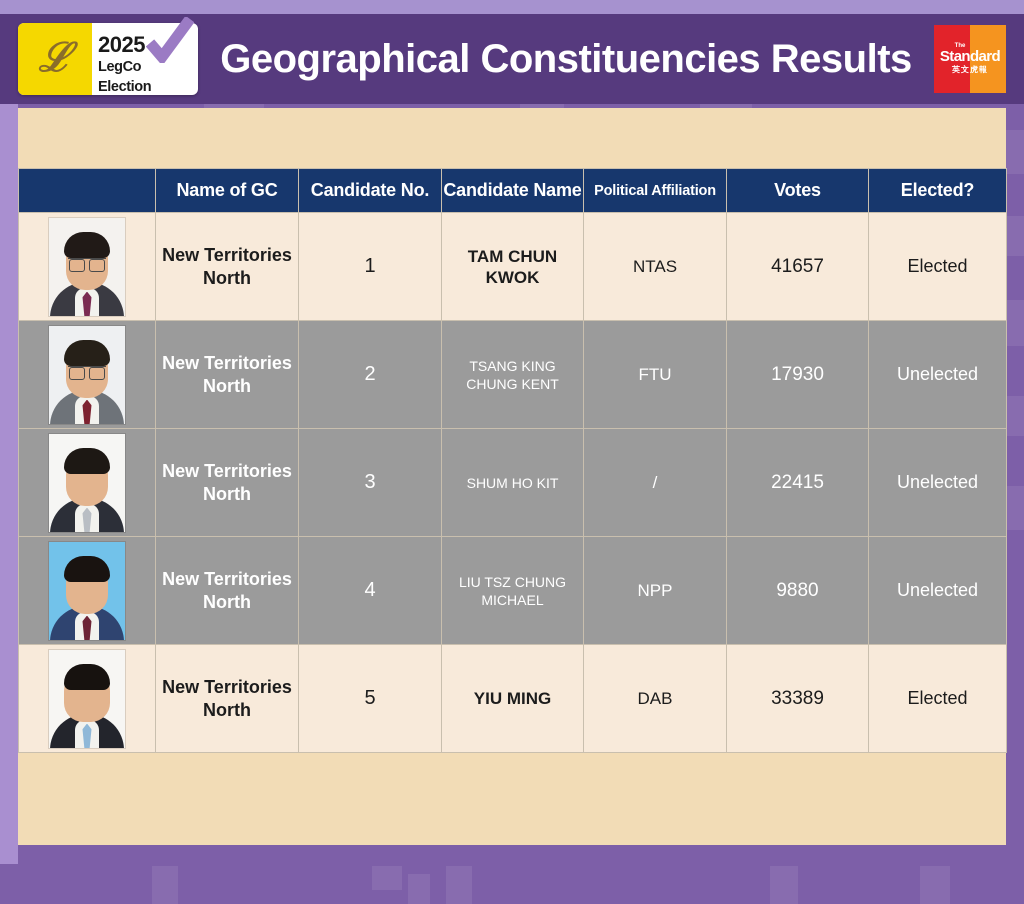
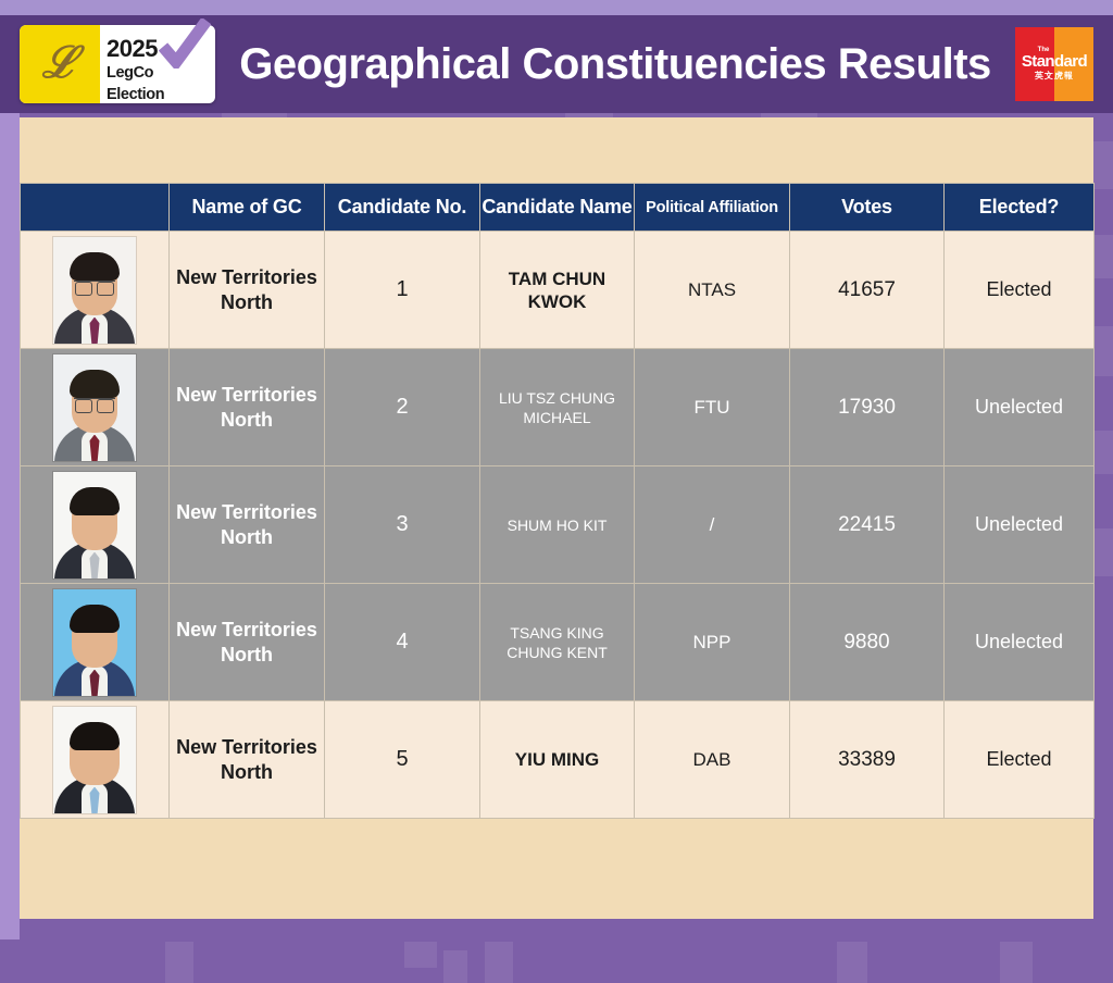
  ℒ
  2025
  LegCo Election
  Geographical Constituencies Results
  Standard
  英文虎報
  	Name of GC	Candidate No.	Candidate Name	Political Affiliation	Votes	Elected?
  	New Territories North	1	TAM CHUN KWOK	NTAS	41657	Elected
- 	New Territories North	2	TSANG KING CHUNG KENT	FTU	17930	Unelected
+ 	New Territories North	2	LIU TSZ CHUNG MICHAEL	FTU	17930	Unelected
  	New Territories North	3	SHUM HO KIT	/	22415	Unelected
- 	New Territories North	4	LIU TSZ CHUNG MICHAEL	NPP	9880	Unelected
+ 	New Territories North	4	TSANG KING CHUNG KENT	NPP	9880	Unelected
  	New Territories North	5	YIU MING	DAB	33389	Elected
